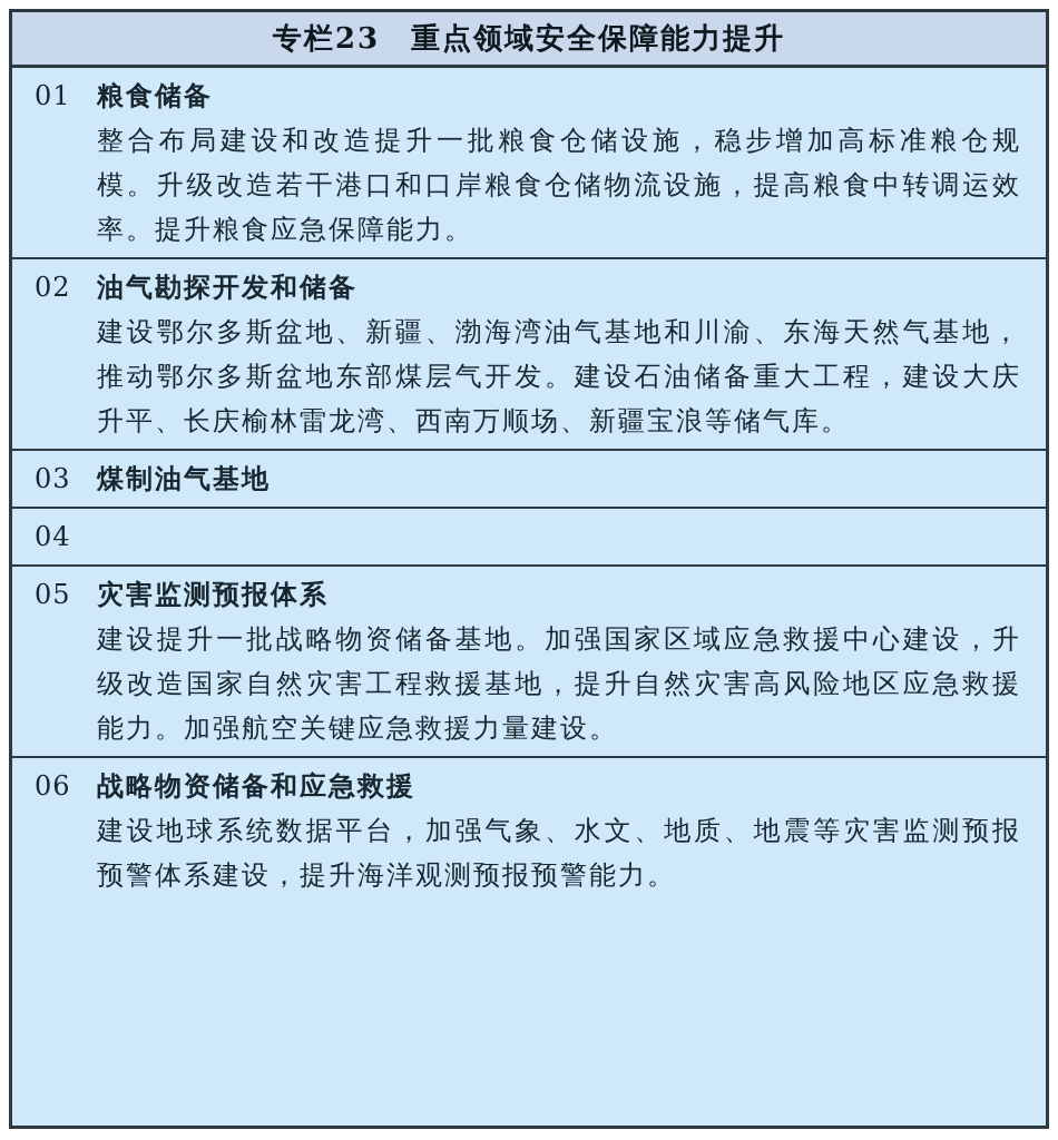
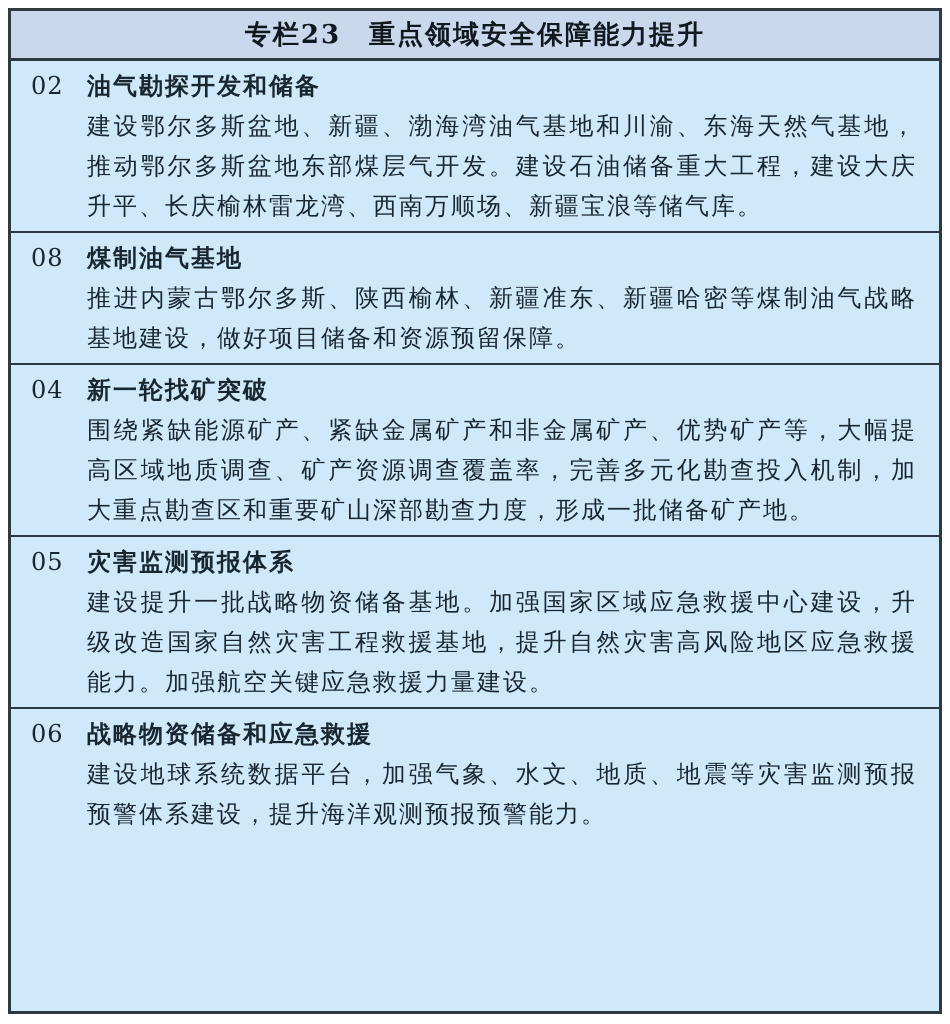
  专栏23 重点领域安全保障能力提升
- 01
- 粮食储备
- 整合布局建设和改造提升一批粮食仓储设施，稳步增加高标准粮仓规模。升级改造若干港口和口岸粮食仓储物流设施，提高粮食中转调运效率。提升粮食应急保障能力。
  02
  油气勘探开发和储备
  建设鄂尔多斯盆地、新疆、渤海湾油气基地和川渝、东海天然气基地，推动鄂尔多斯盆地东部煤层气开发。建设石油储备重大工程，建设大庆升平、长庆榆林雷龙湾、西南万顺场、新疆宝浪等储气库。
- 03
+ 08
  煤制油气基地
+ 推进内蒙古鄂尔多斯、陕西榆林、新疆准东、新疆哈密等煤制油气战略基地建设，做好项目储备和资源预留保障。
  04
+ 新一轮找矿突破
+ 围绕紧缺能源矿产、紧缺金属矿产和非金属矿产、优势矿产等，大幅提高区域地质调查、矿产资源调查覆盖率，完善多元化勘查投入机制，加大重点勘查区和重要矿山深部勘查力度，形成一批储备矿产地。
  05
  灾害监测预报体系
  建设提升一批战略物资储备基地。加强国家区域应急救援中心建设，升级改造国家自然灾害工程救援基地，提升自然灾害高风险地区应急救援能力。加强航空关键应急救援力量建设。
  06
  战略物资储备和应急救援
  建设地球系统数据平台，加强气象、水文、地质、地震等灾害监测预报预警体系建设，提升海洋观测预报预警能力。
